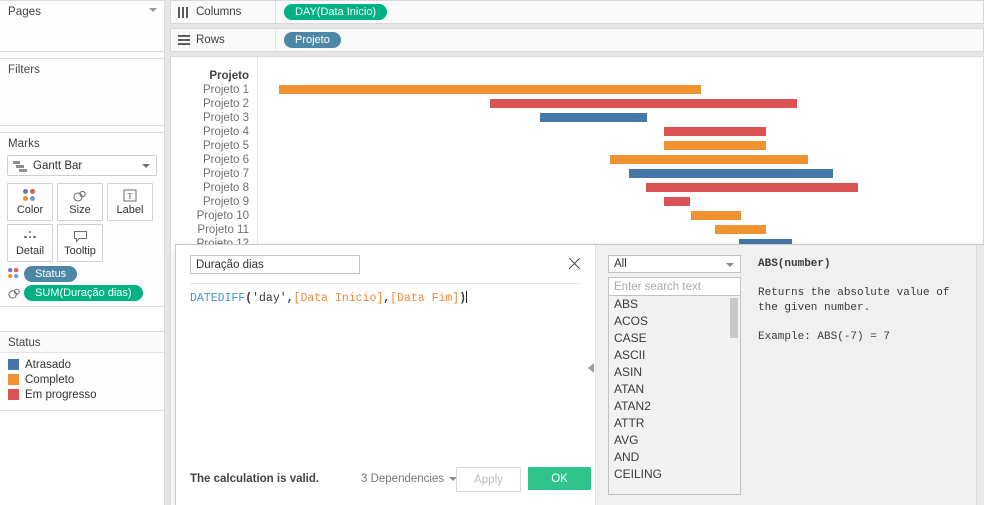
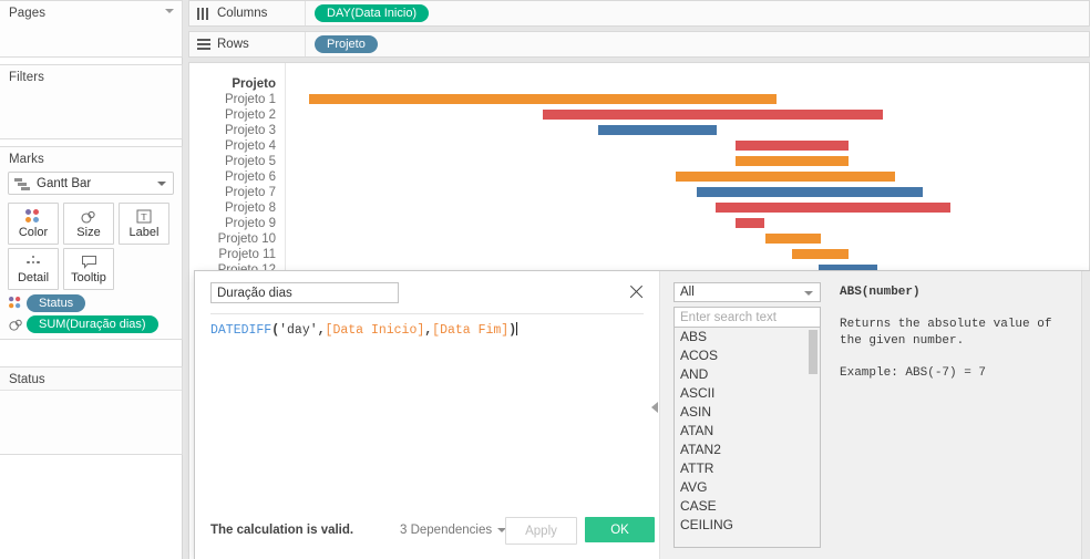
  Pages
  Filters
  Marks
  Gantt Bar
  Color
  Size
  T
  Label
  Detail
  Tooltip
  Status
  SUM(Duração dias)
  Status
- Atrasado
- Completo
- Em progresso
  Columns
  DAY(Data Inicio)
  Rows
  Projeto
  Projeto
  Projeto 1
  Projeto 2
  Projeto 3
  Projeto 4
  Projeto 5
  Projeto 6
  Projeto 7
  Projeto 8
  Projeto 9
  Projeto 10
  Projeto 11
  Projeto 12
  Duração dias
  DATEDIFF('day',[Data Inicio],[Data Fim])
  The calculation is valid.
  3 Dependencies
  Apply
  OK
  All
  Enter search text
  ABS
  ACOS
- CASE
+ AND
  ASCII
  ASIN
  ATAN
  ATAN2
  ATTR
  AVG
- AND
+ CASE
  CEILING
  ABS(number)
  Returns the absolute value of
  the given number.
  Example: ABS(-7) = 7
